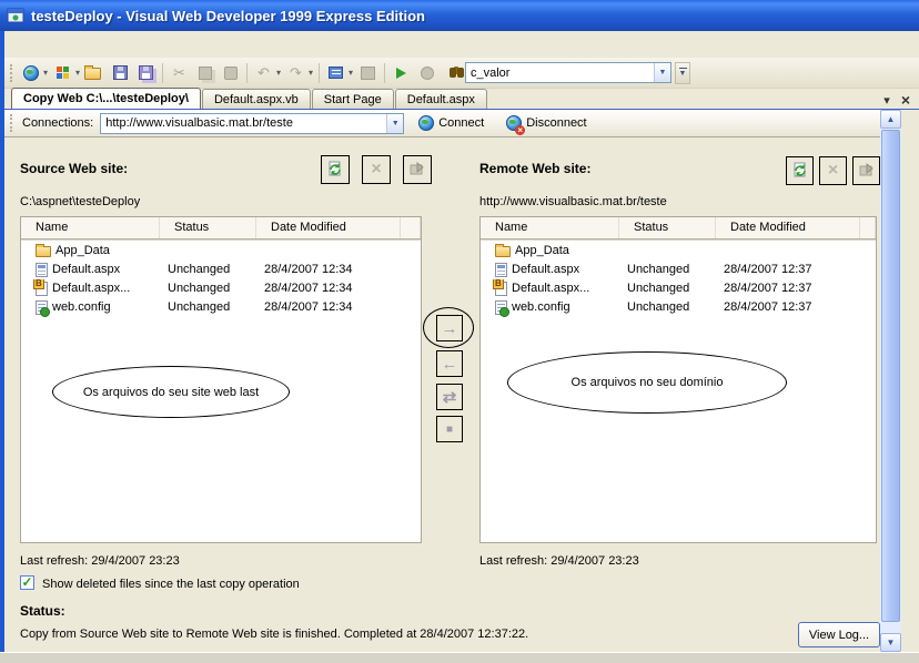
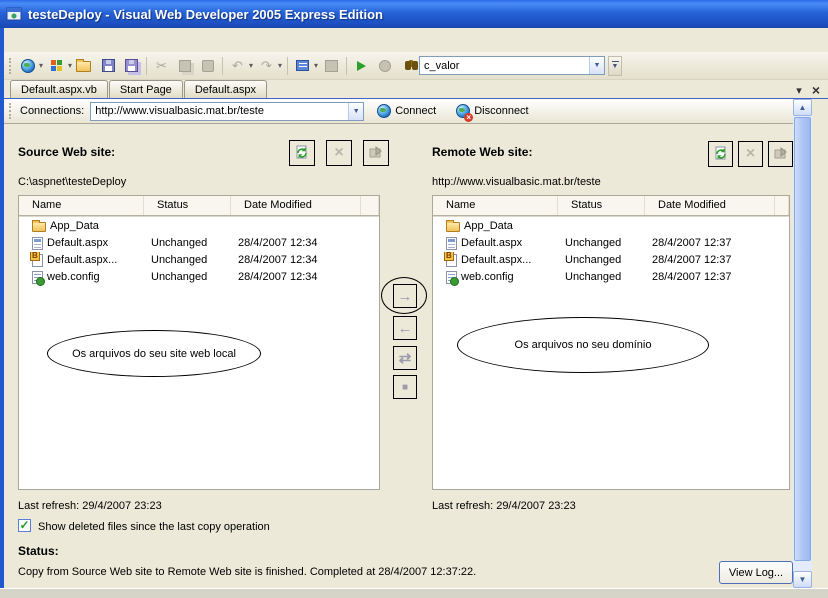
- testeDeploy - Visual Web Developer 1999 Express Edition
+ testeDeploy - Visual Web Developer 2005 Express Edition
  ▾
  ▾
  ✂
  ↶
  ▾
  ↷
  ▾
  ▾
  c_valor
- Copy Web C:\...\testeDeploy\
  Default.aspx.vb
  Start Page
  Default.aspx
  ▾
  ×
  Connections:
  http://www.visualbasic.mat.br/teste
  Connect
  Disconnect
  Source Web site:
  ×
  C:\aspnet\testeDeploy
  Name
  Status
  Date Modified
  App_Data
  Default.aspx
  Unchanged
  28/4/2007 12:34
  Default.aspx...
  Unchanged
  28/4/2007 12:34
  web.config
  Unchanged
  28/4/2007 12:34
- Os arquivos do seu site web last
+ Os arquivos do seu site web local
  Last refresh: 29/4/2007 23:23
  →
  ←
  ⇄
  ■
  Remote Web site:
  ×
  http://www.visualbasic.mat.br/teste
  Name
  Status
  Date Modified
  App_Data
  Default.aspx
  Unchanged
  28/4/2007 12:37
  Default.aspx...
  Unchanged
  28/4/2007 12:37
  web.config
  Unchanged
  28/4/2007 12:37
  Os arquivos no seu domínio
  Last refresh: 29/4/2007 23:23
  ✓
  Show deleted files since the last copy operation
  Status:
  Copy from Source Web site to Remote Web site is finished. Completed at 28/4/2007 12:37:22.
  View Log...
  ▲
  ▼
